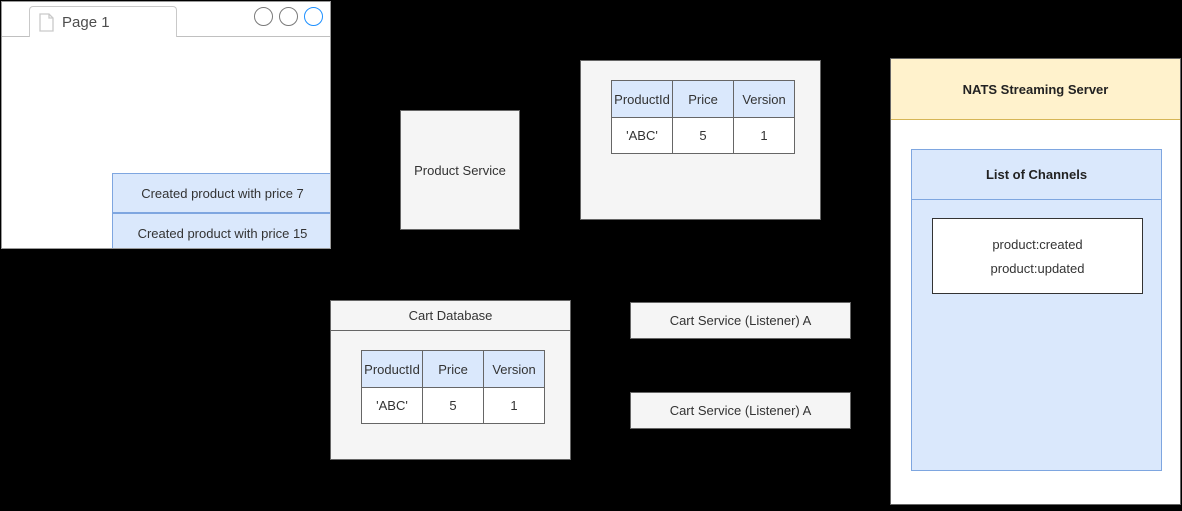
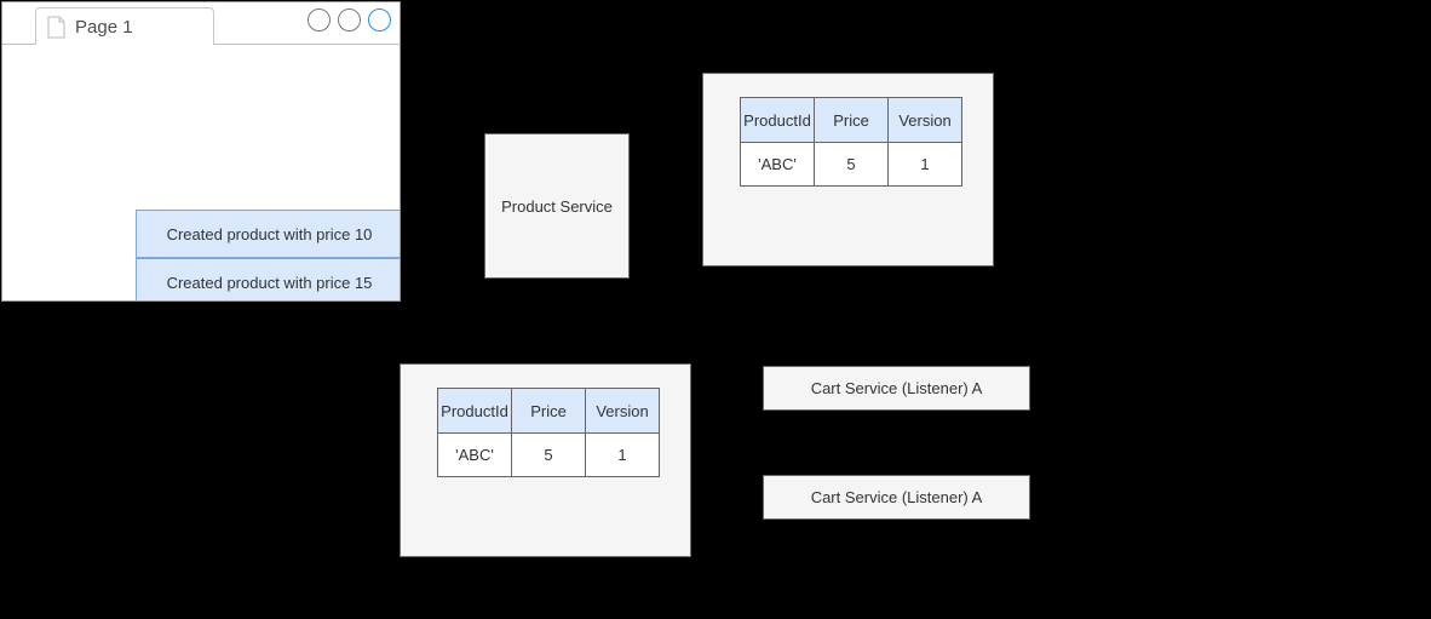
  Page 1
- Created product with price 7
+ Created product with price 10
  Created product with price 15
  Product Service
  ProductId	Price	Version
  'ABC'	5	1
- Cart Database
  ProductId	Price	Version
  'ABC'	5	1
  Cart Service (Listener) A
  Cart Service (Listener) A
- NATS Streaming Server
- List of Channels
- product:created
- product:updated
